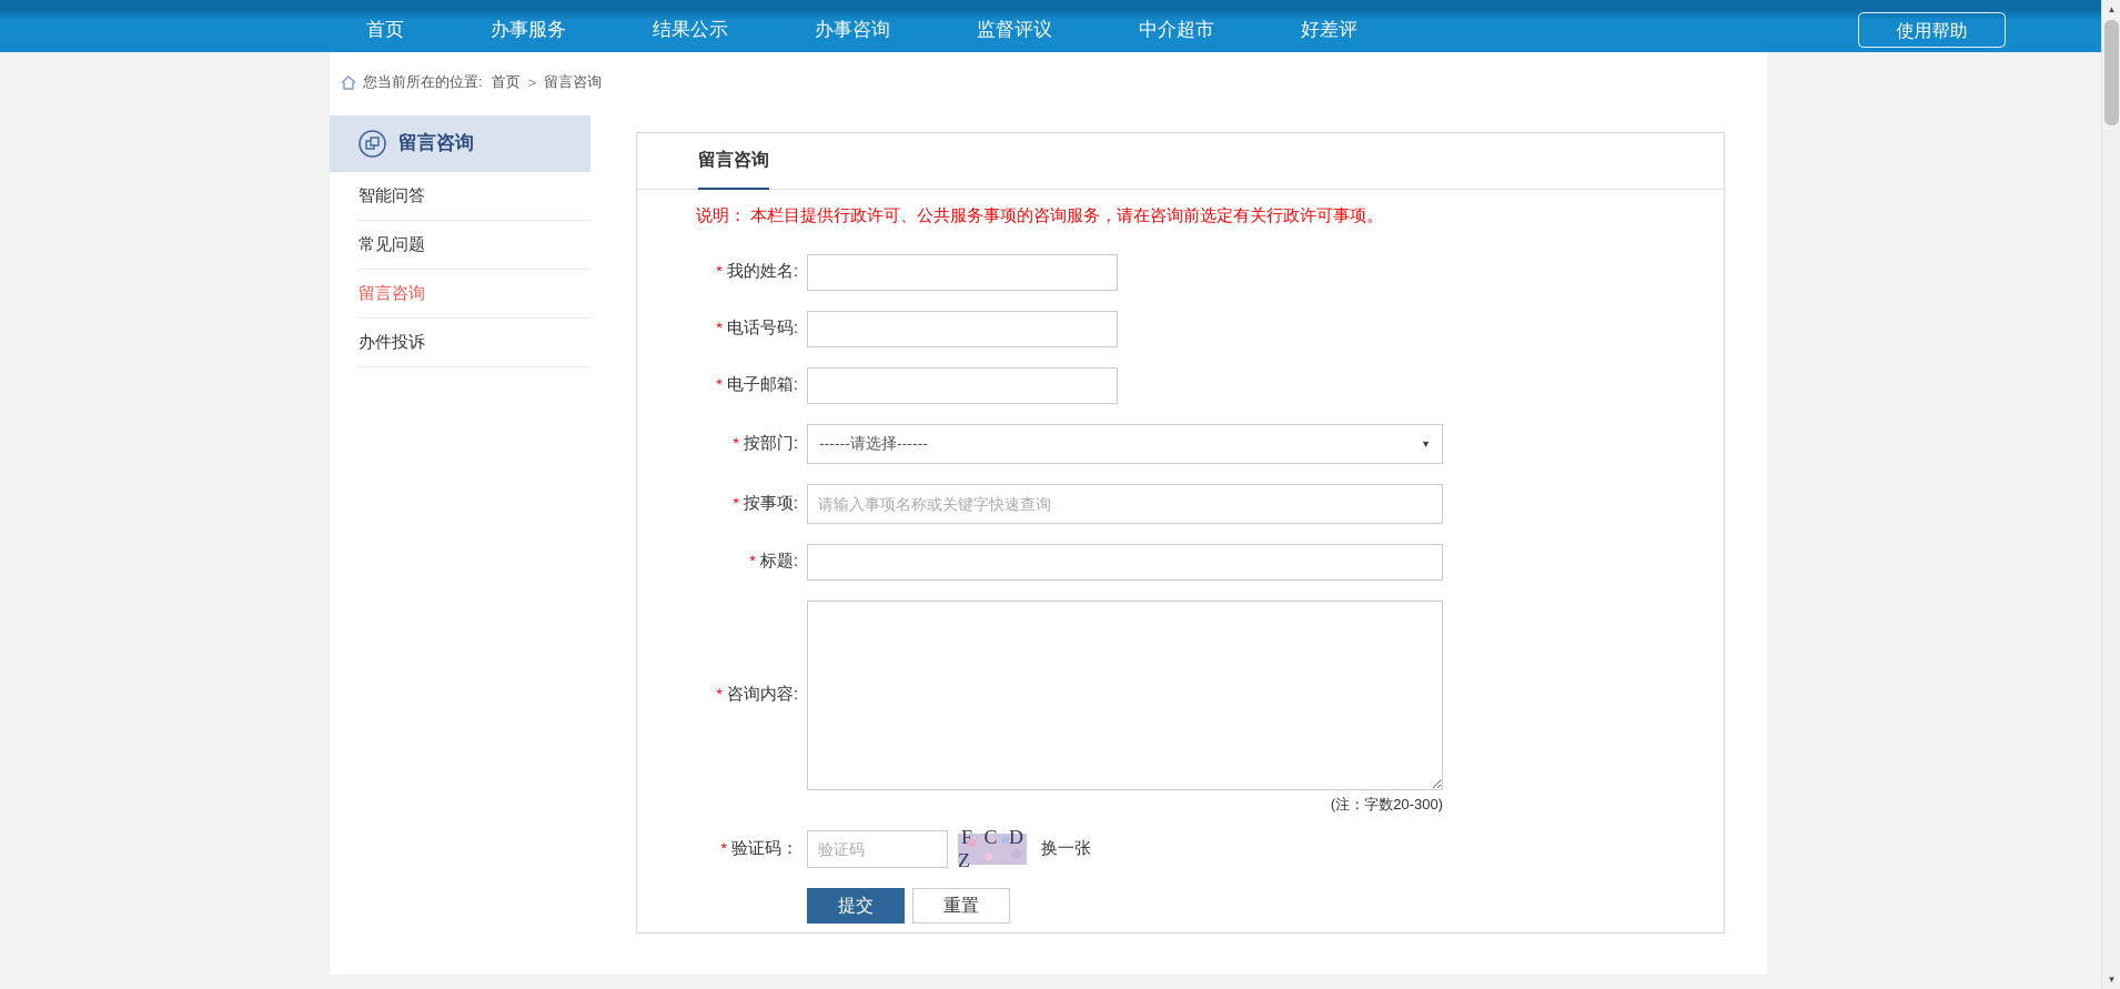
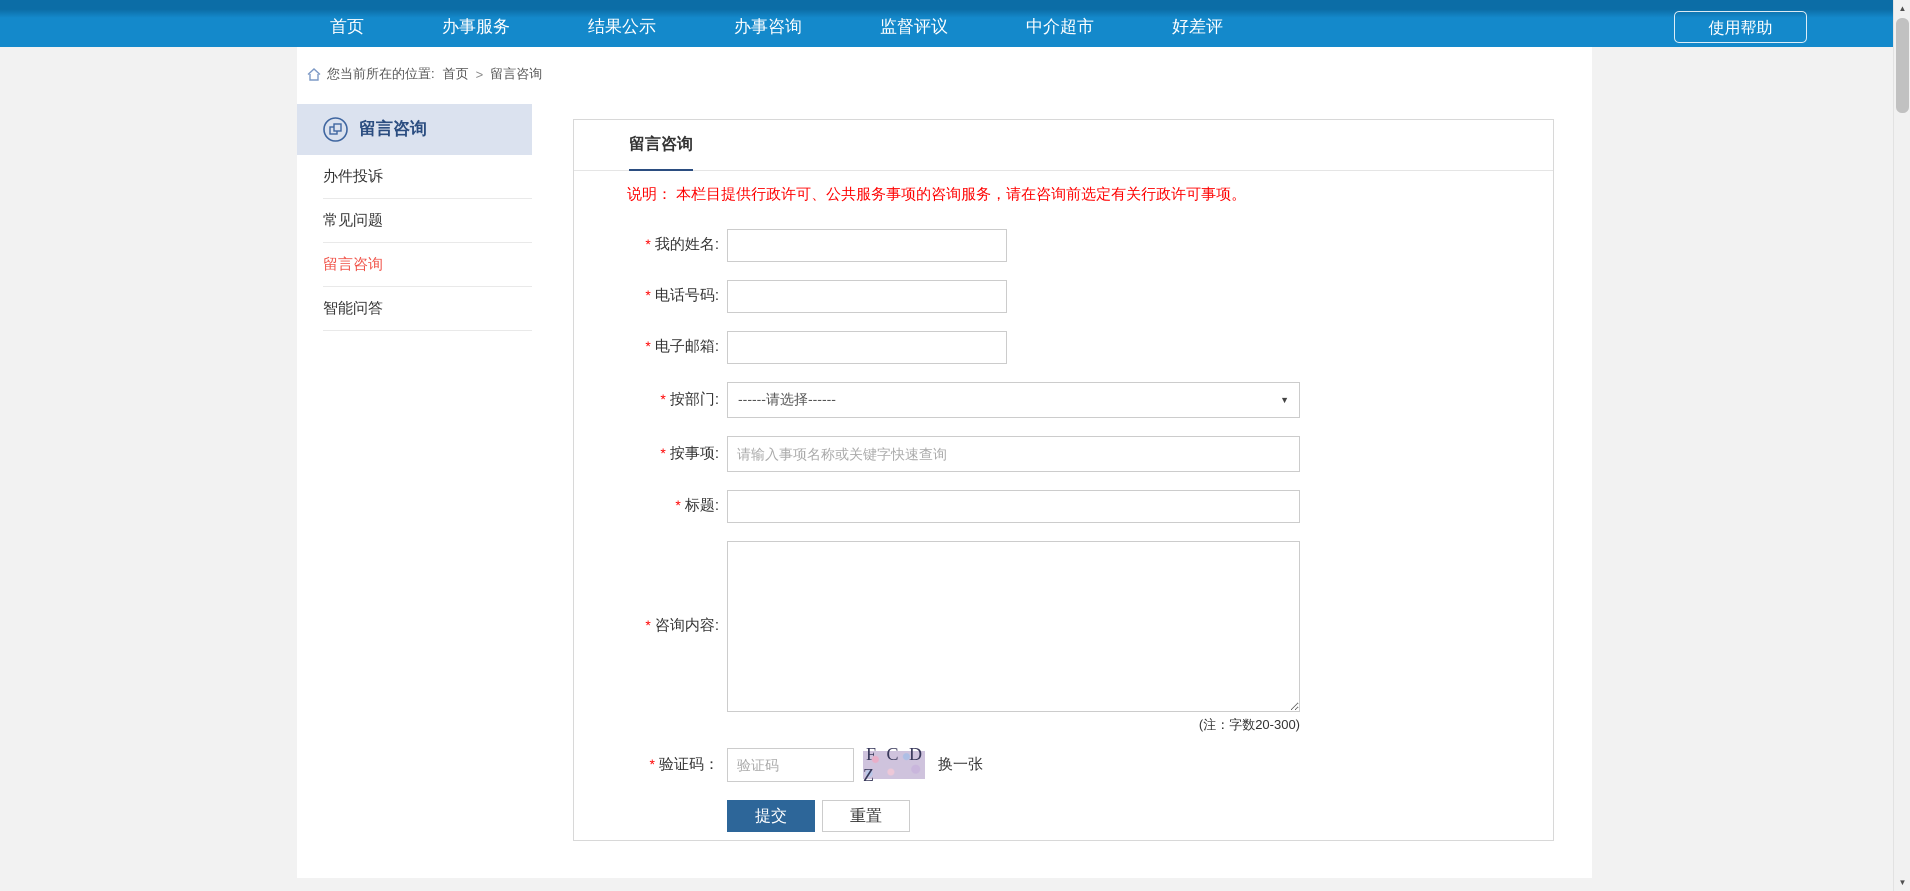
  首页
  办事服务
  结果公示
  办事咨询
  监督评议
  中介超市
  好差评
  使用帮助
  您当前所在的位置:
  首页
  >
  留言咨询
  留言咨询
- 智能问答
+ 办件投诉
  常见问题
  留言咨询
- 办件投诉
+ 智能问答
  留言咨询
  说明： 本栏目提供行政许可、公共服务事项的咨询服务，请在咨询前选定有关行政许可事项。
  * 我的姓名:
  * 电话号码:
  * 电子邮箱:
  * 按部门:
  ------请选择------
  ▼
  * 按事项:
  请输入事项名称或关键字快速查询
  * 标题:
  * 咨询内容:
  (注：字数20-300)
  * 验证码：
  验证码
  F C D Z
  换一张
  提交
  重置
  ▲
  ▼
